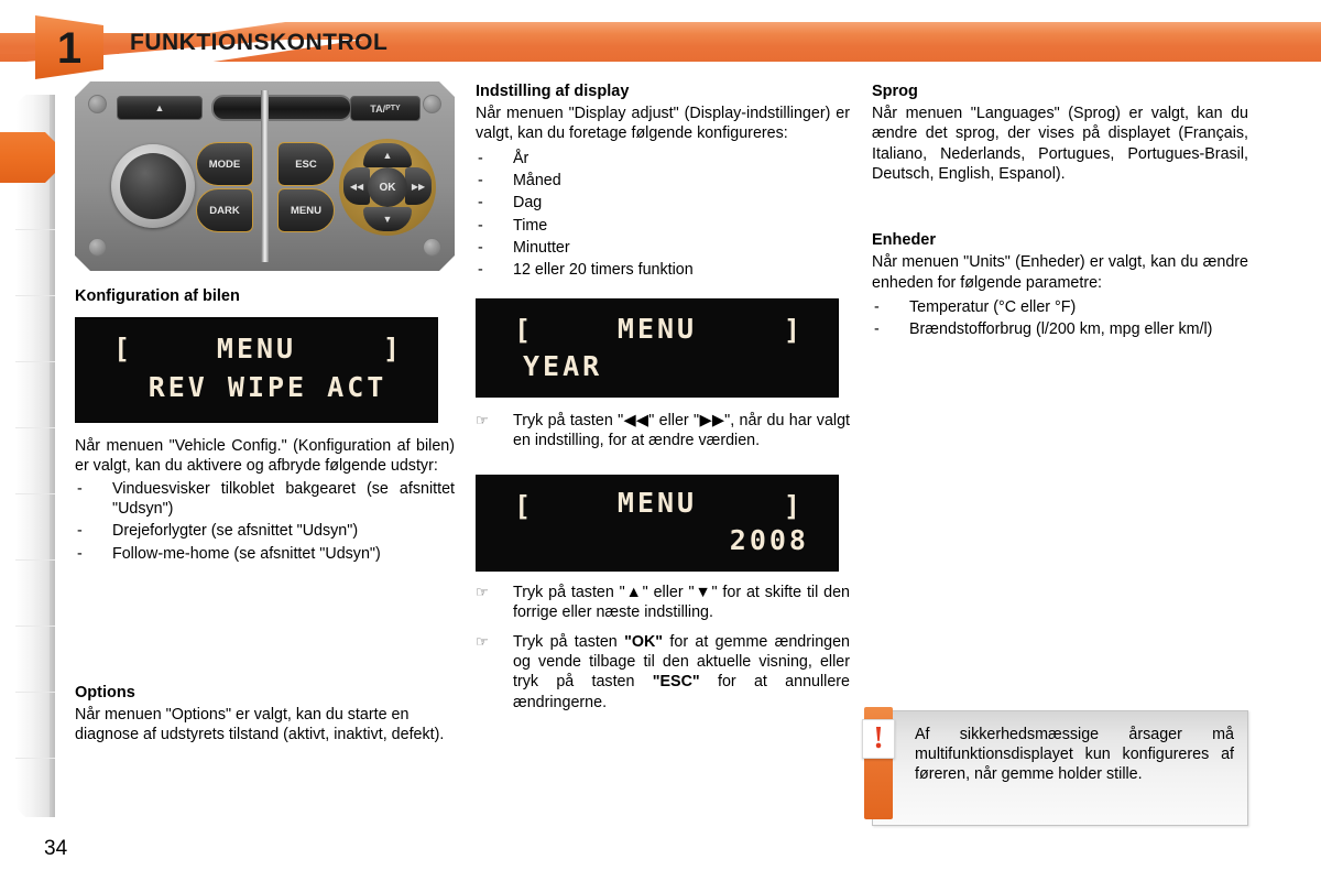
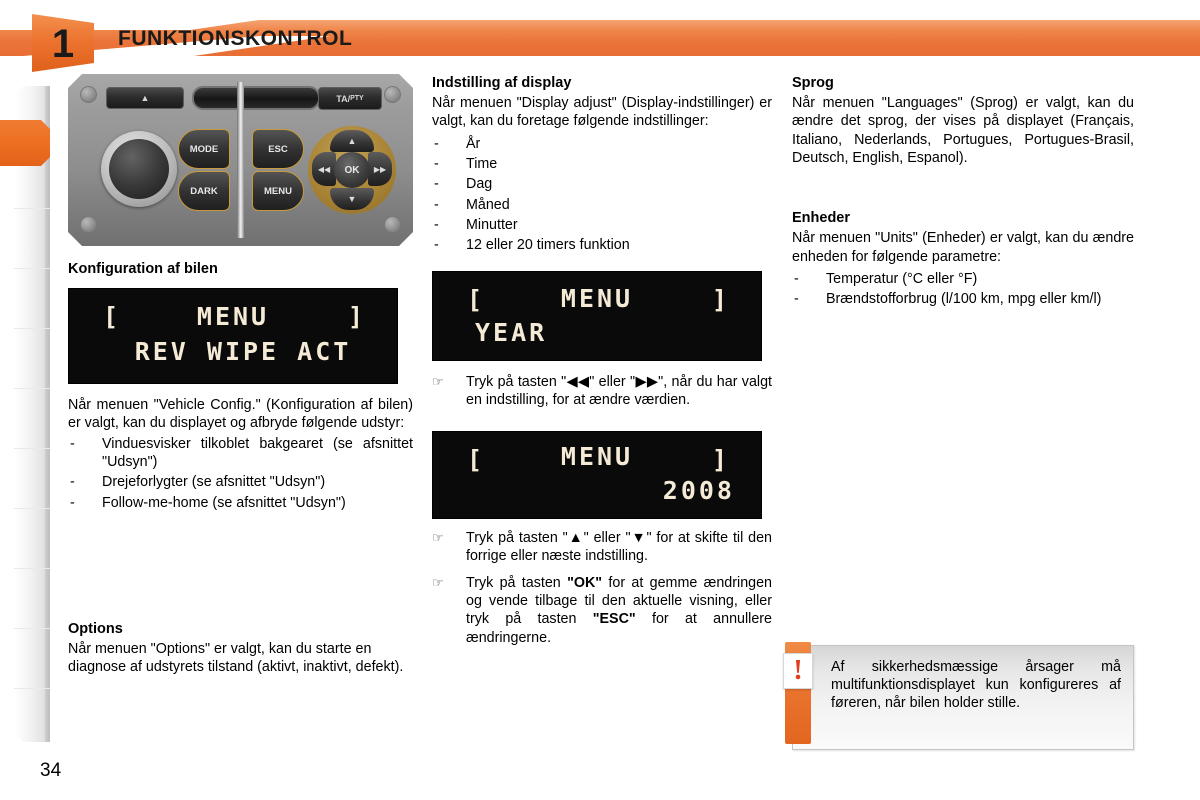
  1
  FUNKTIONSKONTROL
  ▲
  TA/
  MODE
  DARK
  ESC
  MENU
  ▲
  ▼
  ◀◀
  ▶▶
  OK
  Konfiguration af bilen
  [
  ]
  MENU
  REV WIPE ACT
- Når menuen "Vehicle Config." (Konfiguration af bilen) er valgt, kan du aktivere og afbryde følgende udstyr:
+ Når menuen "Vehicle Config." (Konfiguration af bilen) er valgt, kan du displayet og afbryde følgende udstyr:
  -
  Vinduesvisker tilkoblet bakgearet (se afsnittet "Udsyn")
  -
  Drejeforlygter (se afsnittet "Udsyn")
  -
  Follow-me-home (se afsnittet "Udsyn")
  Options
  Når menuen "Options" er valgt, kan du starte en diagnose af udstyrets tilstand (aktivt, inaktivt, defekt).
  Indstilling af display
- Når menuen "Display adjust" (Display-indstillinger) er valgt, kan du foretage følgende konfigureres:
+ Når menuen "Display adjust" (Display-indstillinger) er valgt, kan du foretage følgende indstillinger:
  -
  År
  -
- Måned
+ Time
  -
  Dag
  -
- Time
+ Måned
  -
  Minutter
  -
  12 eller 20 timers funktion
  [
  ]
  MENU
  YEAR
  ☞
  Tryk på tasten "◀◀" eller "▶▶", når du har valgt en indstilling, for at ændre værdien.
  [
  ]
  MENU
  2008
  ☞
  Tryk på tasten "▲" eller "▼" for at skifte til den forrige eller næste indstilling.
  ☞
  Tryk på tasten "OK" for at gemme ændringen og vende tilbage til den aktuelle visning, eller tryk på tasten "ESC" for at annullere ændringerne.
  Sprog
  Når menuen "Languages" (Sprog) er valgt, kan du ændre det sprog, der vises på displayet (Français, Italiano, Nederlands, Portugues, Portugues-Brasil, Deutsch, English, Espanol).
  Enheder
  Når menuen "Units" (Enheder) er valgt, kan du ændre enheden for følgende parametre:
  -
  Temperatur (°C eller °F)
  -
- Brændstofforbrug (l/200 km, mpg eller km/l)
+ Brændstofforbrug (l/100 km, mpg eller km/l)
  !
- Af sikkerhedsmæssige årsager må multifunktionsdisplayet kun konfigureres af føreren, når gemme holder stille.
+ Af sikkerhedsmæssige årsager må multifunktionsdisplayet kun konfigureres af føreren, når bilen holder stille.
  34
